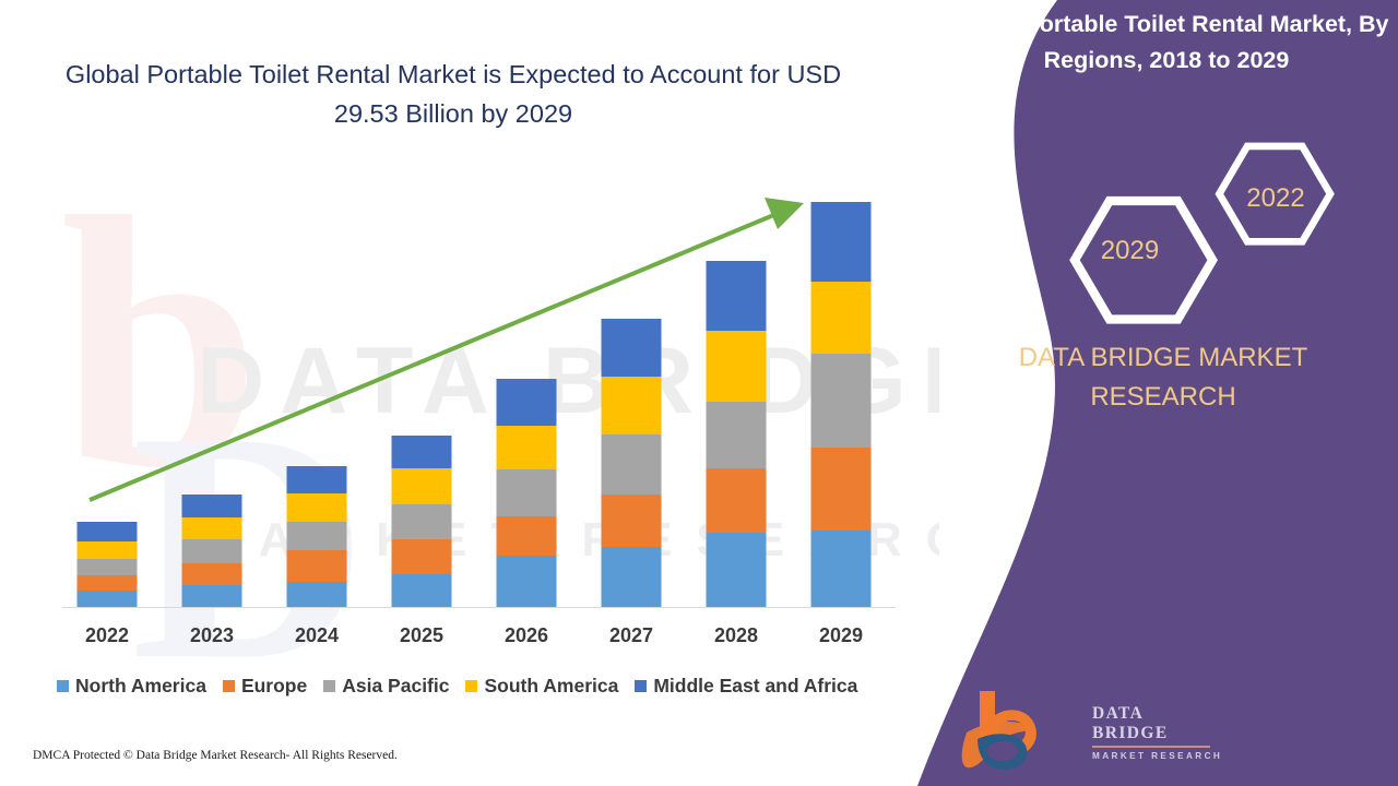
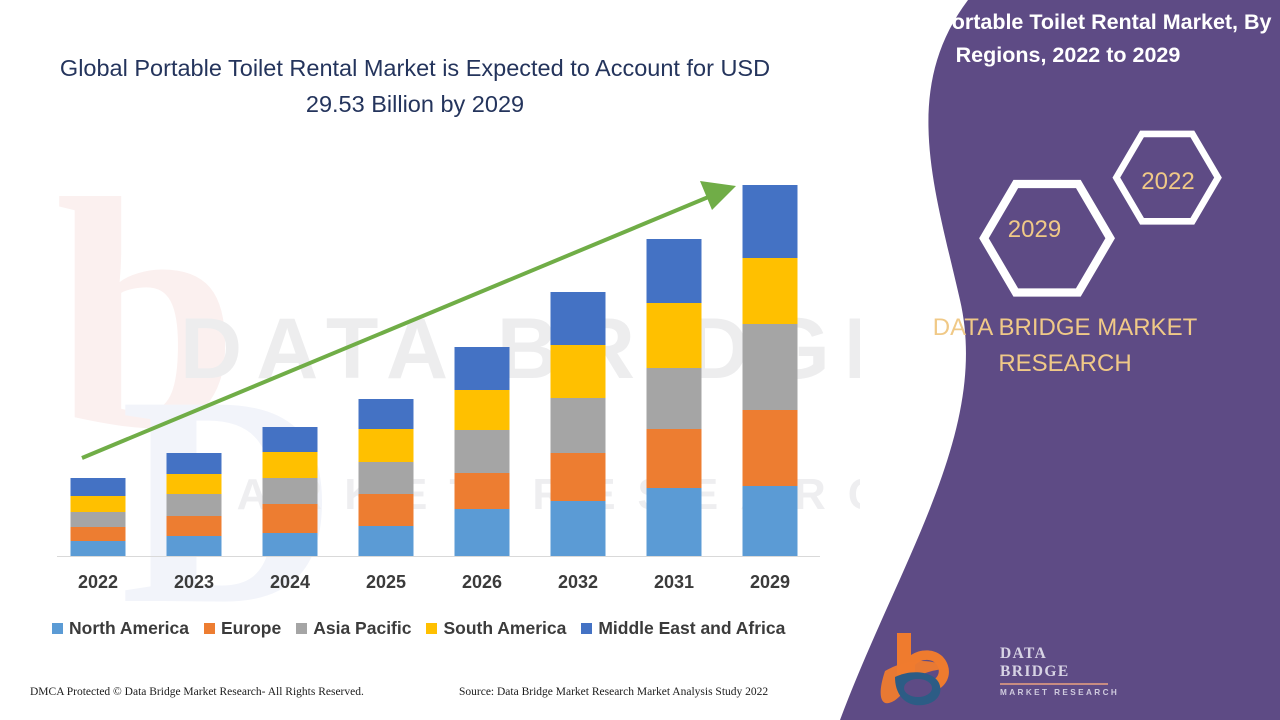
  b
  D
  DATA BRDG
  Global Portable Toilet Rental Market is Expected to Account for USD 29.53 Billion by 2029
  2022
  2023
  2024
  2025
  2026
- 2027
+ 2032
- 2028
+ 2031
  2029
  North America
  Europe
  Asia Pacific
  South America
  Middle East and Africa
  DMCA Protected © Data Bridge Market Research- All Rights Reserved.
+ Source: Data Bridge Market Research Market Analysis Study 2022
- Global Portable Toilet Rental Market, By Regions, 2018 to 2029
+ Global Portable Toilet Rental Market, By Regions, 2022 to 2029
  2029
  2022
  DATA BRIDGE MARKET RESEARCH
  DATA BRIDGE
  MARKET RESEARCH
